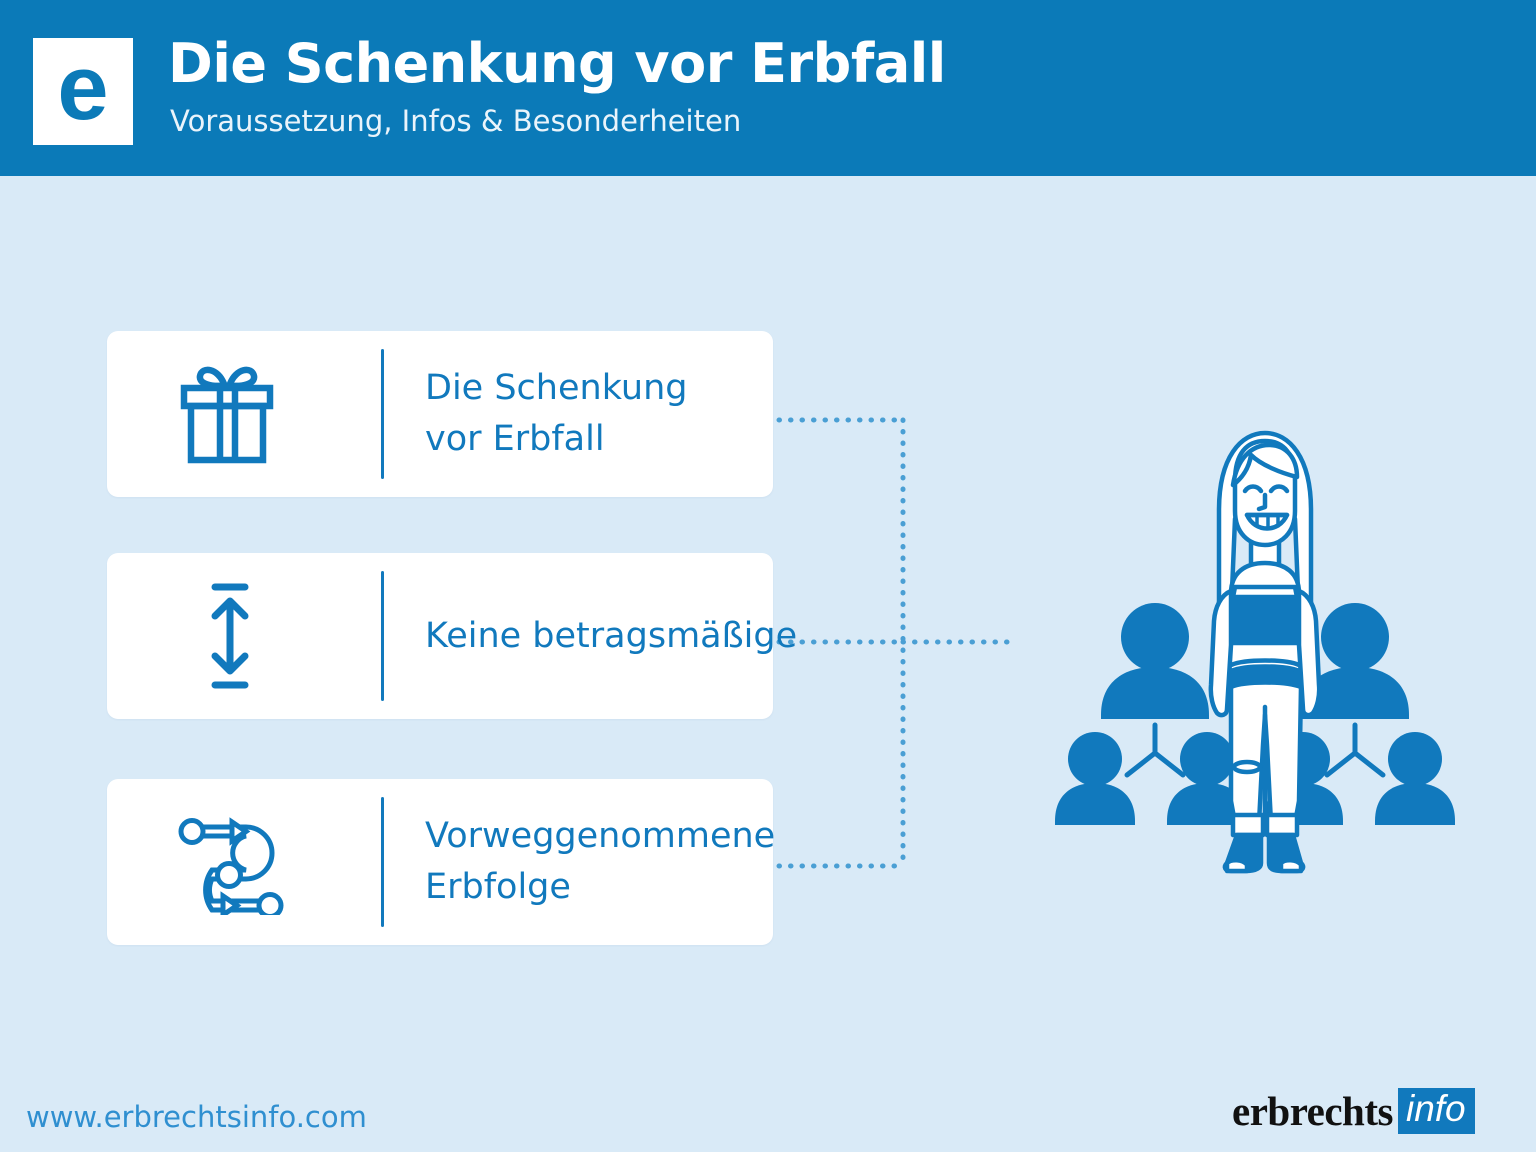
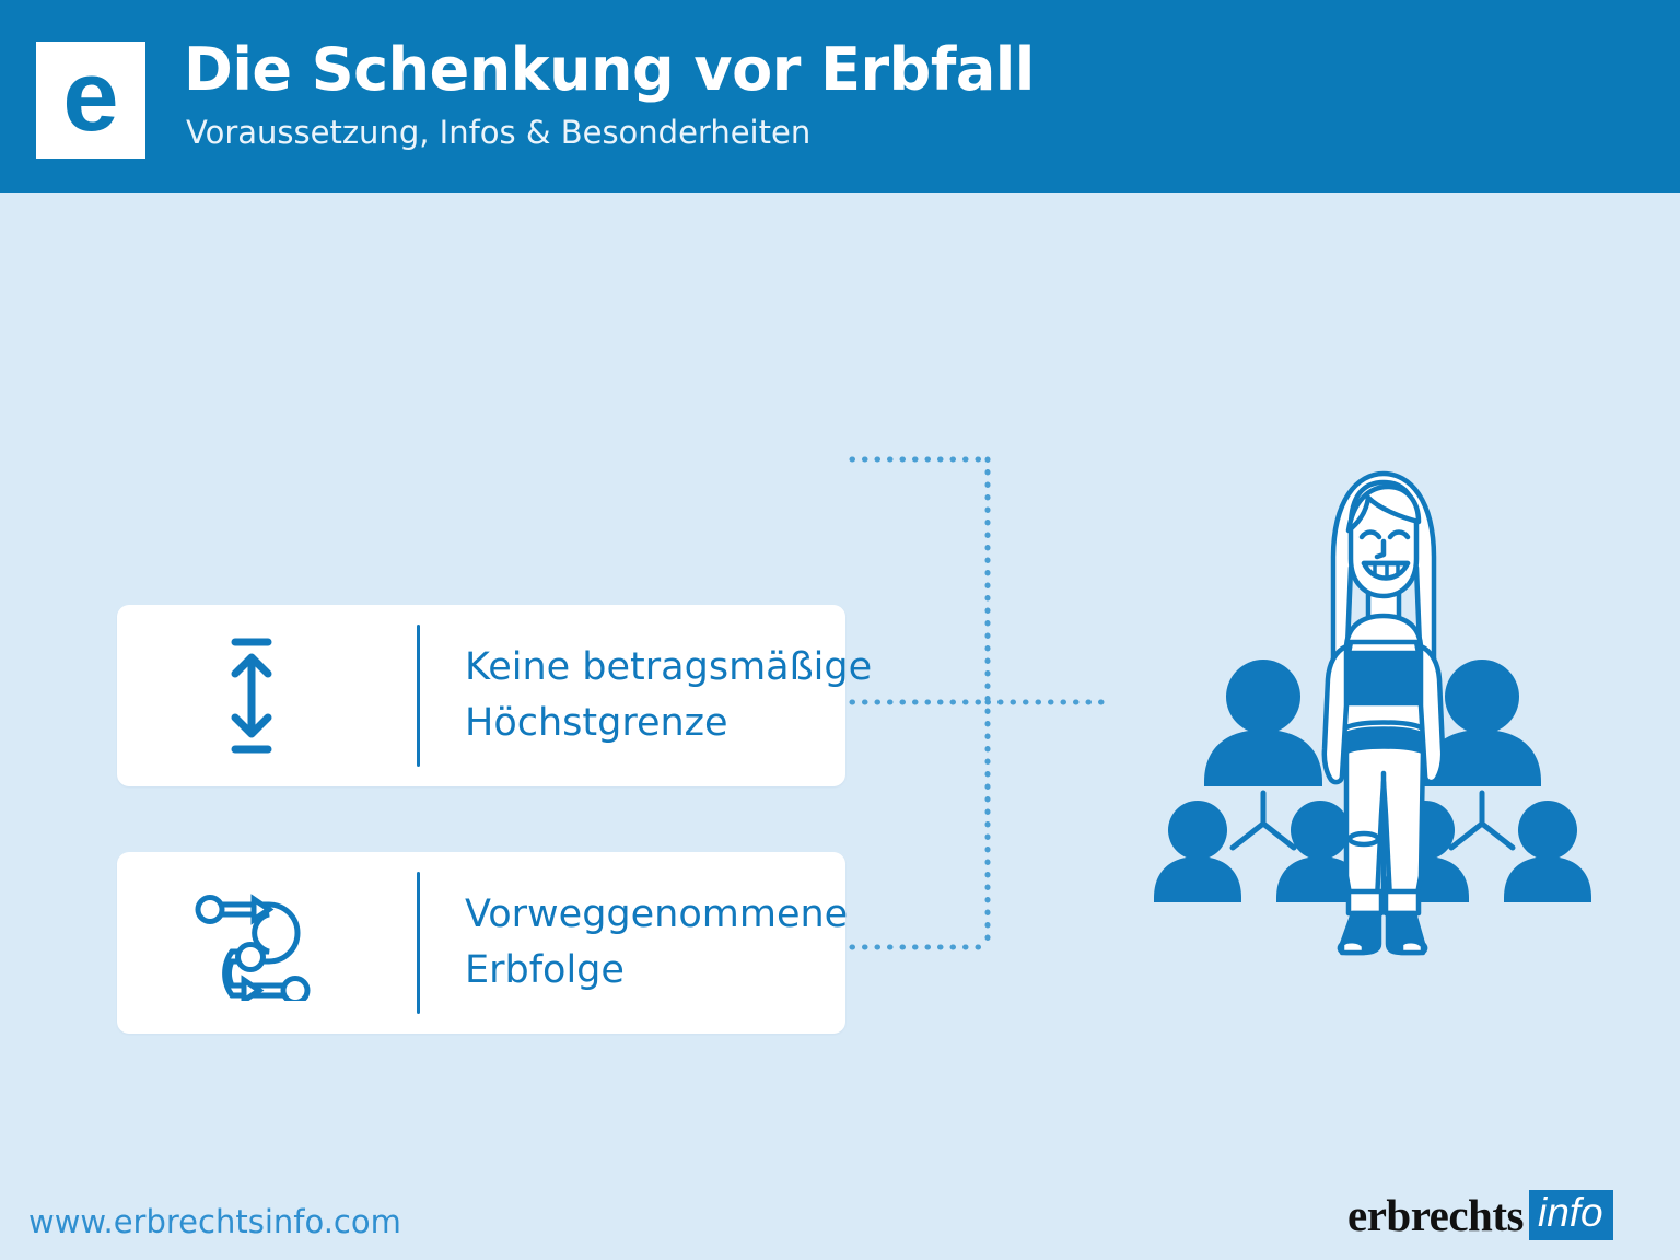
  e
  Die Schenkung vor Erbfall
  Voraussetzung, Infos & Besonderheiten
- Die Schenkung
- vor Erbfall
  Keine betragsmäßige
+ Höchstgrenze
  Vorweggenommene
  Erbfolge
  www.erbrechtsinfo.com
  erbrechts
  info
